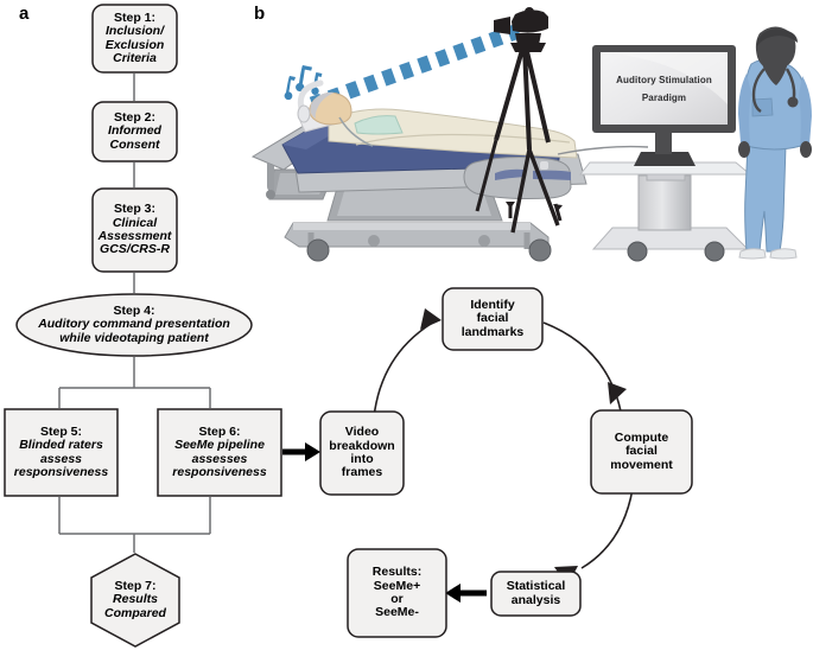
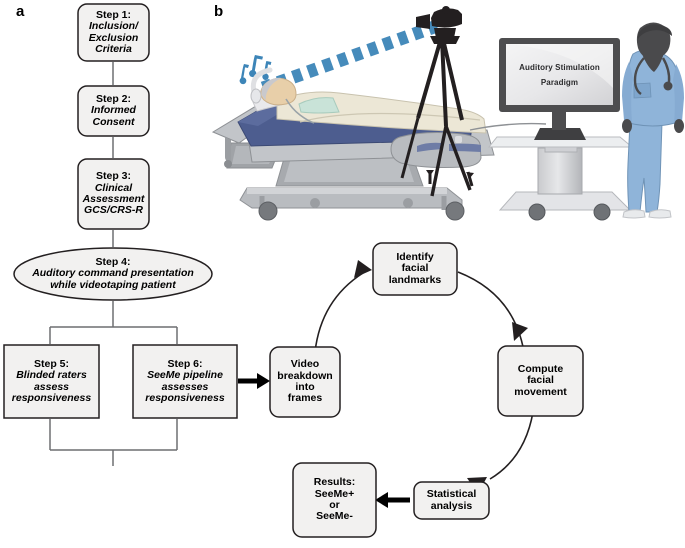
  a
  b
  Step 1:
  Inclusion/
  Exclusion
  Criteria
  Step 2:
  Informed
  Consent
  Step 3:
  Clinical
  Assessment
  GCS/CRS-R
  Step 4:
  Auditory command presentation
  while videotaping patient
  Step 5:
  Blinded raters
  assess
  responsiveness
  Step 6:
  SeeMe pipeline
  assesses
  responsiveness
- Step 7:
- Results
- Compared
  Video
  breakdown
  into
  frames
  Identify
  facial
  landmarks
  Compute
  facial
  movement
  Statistical
  analysis
  Results:
  SeeMe+
  or
  SeeMe-
  Auditory Stimulation
  Paradigm
